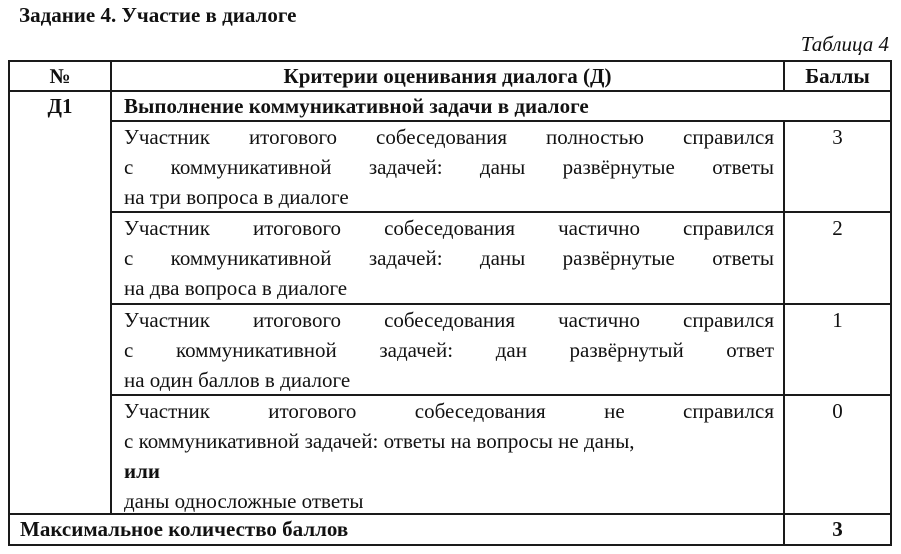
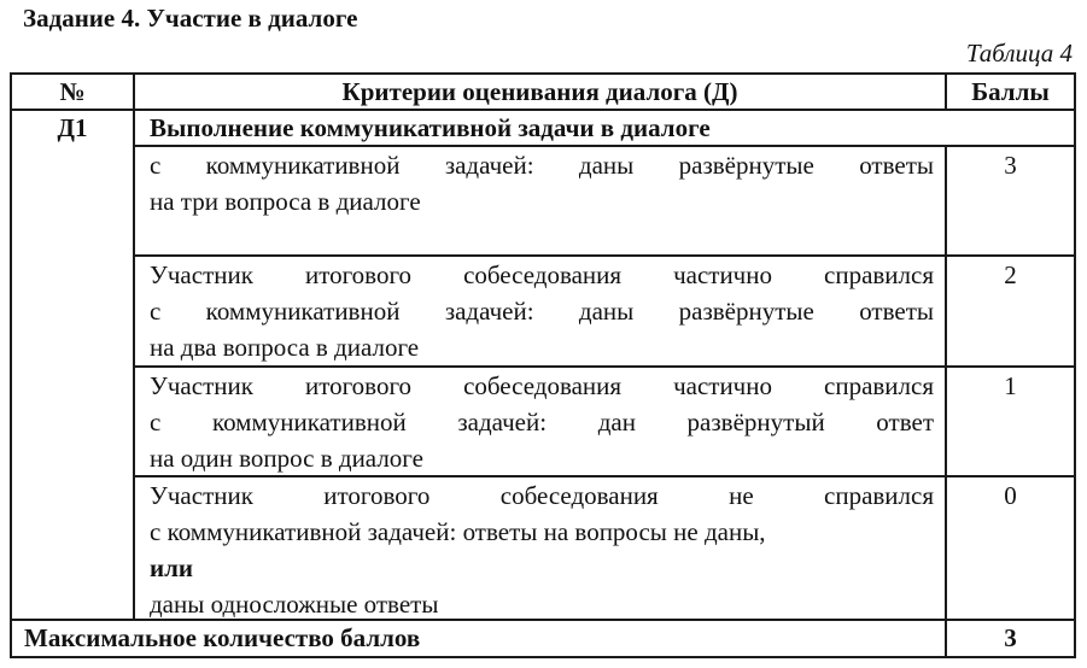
  Задание 4. Участие в диалоге
  Таблица 4
  №
  Критерии оценивания диалога (Д)
  Баллы
  Д1
  Выполнение коммуникативной задачи в диалоге
- Участник итогового собеседования полностью справился
  с коммуникативной задачей: даны развёрнутые ответы
  на три вопроса в диалоге
  3
  Участник итогового собеседования частично справился
  с коммуникативной задачей: даны развёрнутые ответы
  на два вопроса в диалоге
  2
  Участник итогового собеседования частично справился
  с коммуникативной задачей: дан развёрнутый ответ
- на один баллов в диалоге
+ на один вопрос в диалоге
  1
  Участник итогового собеседования не справился
  с коммуникативной задачей: ответы на вопросы не даны,
  или
  даны односложные ответы
  0
  Максимальное количество баллов
  3
